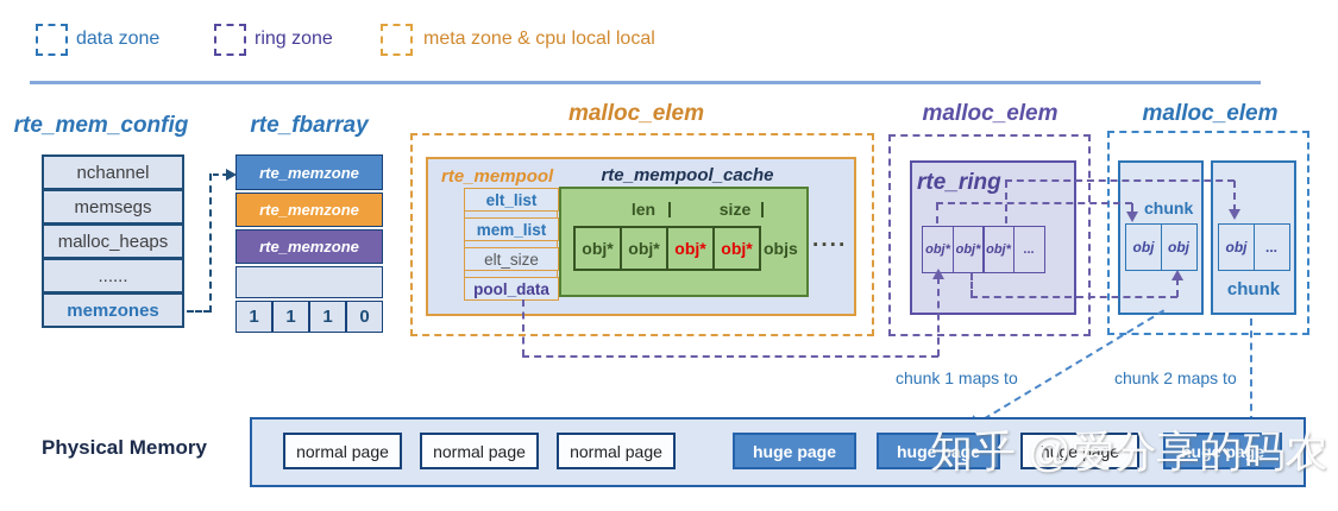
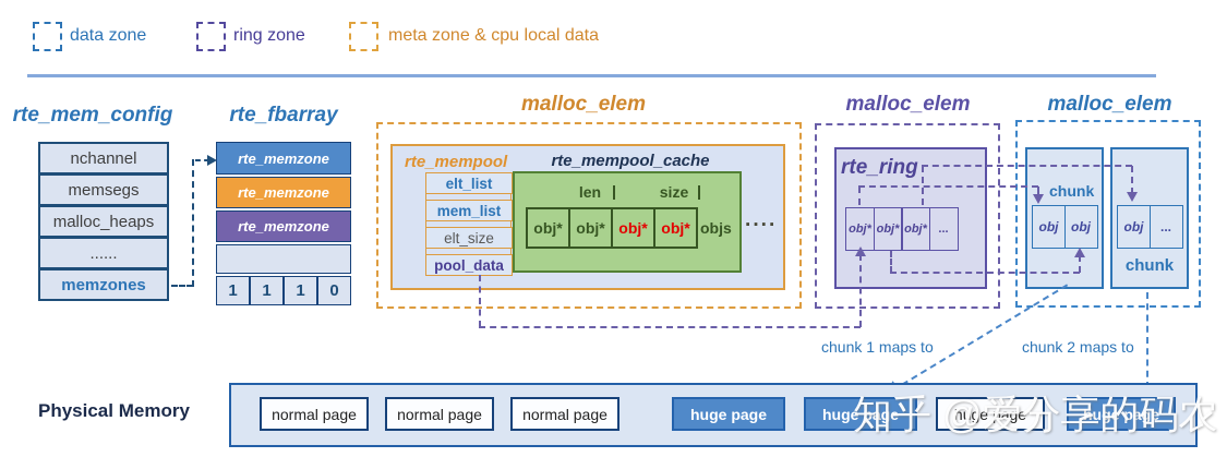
  data zone
  ring zone
- meta zone & cpu local local
+ meta zone & cpu local data
  rte_mem_config
  nchannel
  memsegs
  malloc_heaps
  ......
  memzones
  rte_fbarray
  rte_memzone
  rte_memzone
  rte_memzone
  1
  1
  1
  0
  malloc_elem
  rte_mempool
  rte_mempool_cache
  elt_list
  mem_list
  elt_size
  pool_data
  len
  size
  obj*
  obj*
  obj*
  obj*
  objs
  ····
  malloc_elem
  rte_ring
  obj*
  obj*
  obj*
  ...
  malloc_elem
  chunk
  obj
  obj
  obj
  ...
  chunk
  chunk 1 maps to
  chunk 2 maps to
  Physical Memory
  normal page
  normal page
  normal page
  huge page
  huge page
  huge page
  huge page
  知乎 @爱分享的码农
